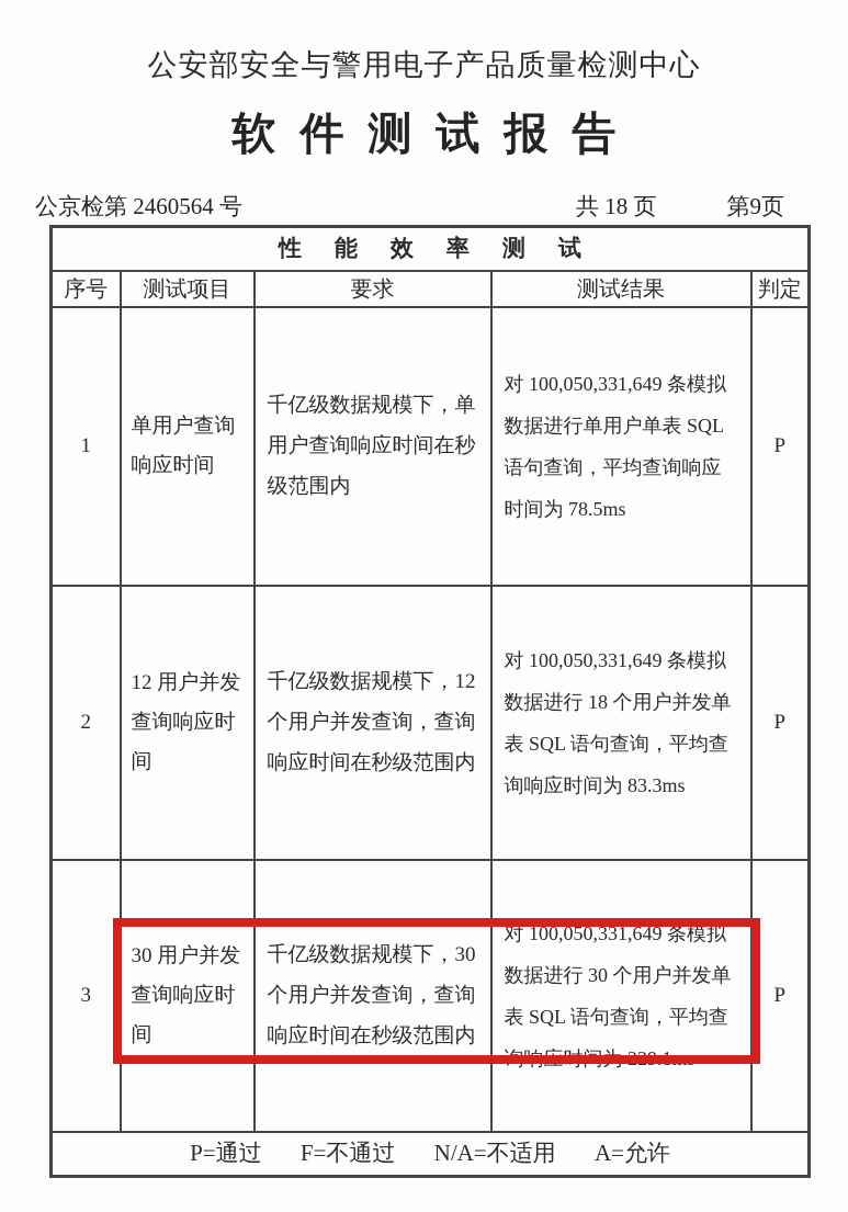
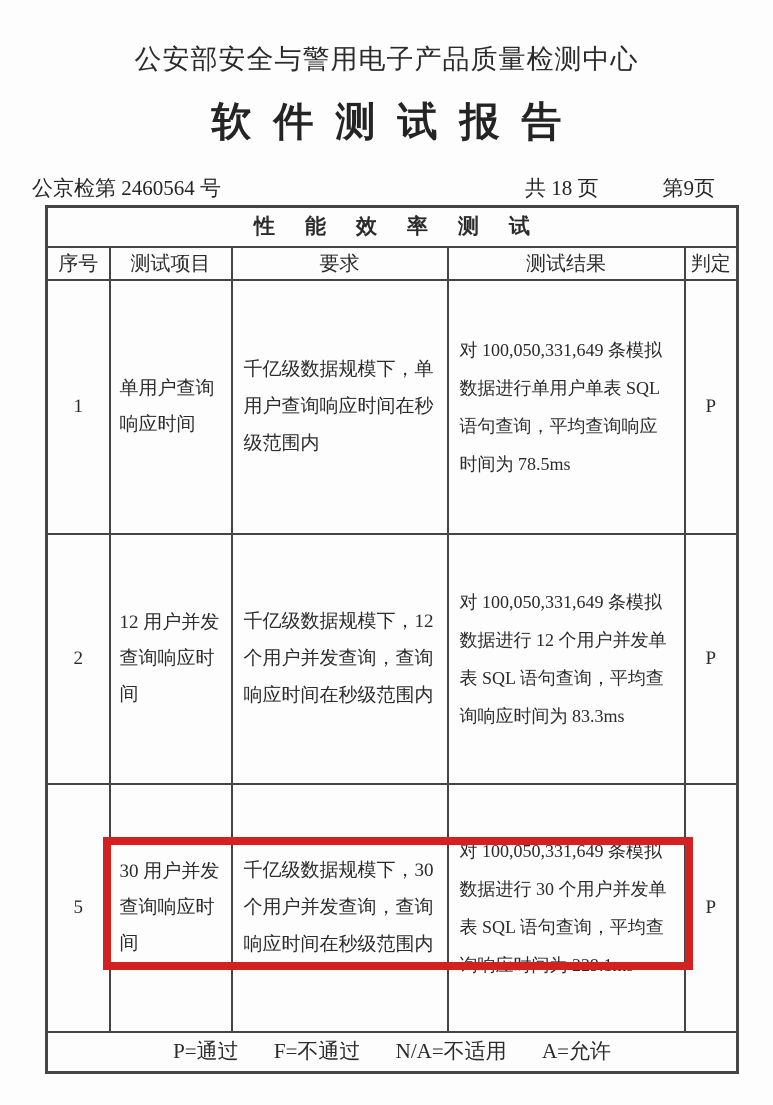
  公安部安全与警用电子产品质量检测中心
  软件测试报告
  公京检第 2460564 号
  共 18 页
  第9页
  性能效率测试
  序号	测试项目	要求	测试结果	判定
  1	单用户查询响应时间	千亿级数据规模下，单用户查询响应时间在秒级范围内	对 100,050,331,649 条模拟数据进行单用户单表 SQL 语句查询，平均查询响应时间为 78.5ms	P
- 2	12 用户并发查询响应时间	千亿级数据规模下，12 个用户并发查询，查询响应时间在秒级范围内	对 100,050,331,649 条模拟数据进行 18 个用户并发单表 SQL 语句查询，平均查询响应时间为 83.3ms	P
+ 2	12 用户并发查询响应时间	千亿级数据规模下，12 个用户并发查询，查询响应时间在秒级范围内	对 100,050,331,649 条模拟数据进行 12 个用户并发单表 SQL 语句查询，平均查询响应时间为 83.3ms	P
- 3	30 用户并发查询响应时间	千亿级数据规模下，30 个用户并发查询，查询响应时间在秒级范围内	对 100,050,331,649 条模拟数据进行 30 个用户并发单表 SQL 语句查询，平均查询响应时间为 229.1ms	P
+ 5	30 用户并发查询响应时间	千亿级数据规模下，30 个用户并发查询，查询响应时间在秒级范围内	对 100,050,331,649 条模拟数据进行 30 个用户并发单表 SQL 语句查询，平均查询响应时间为 229.1ms	P
  P=通过 F=不通过 N/A=不适用 A=允许
